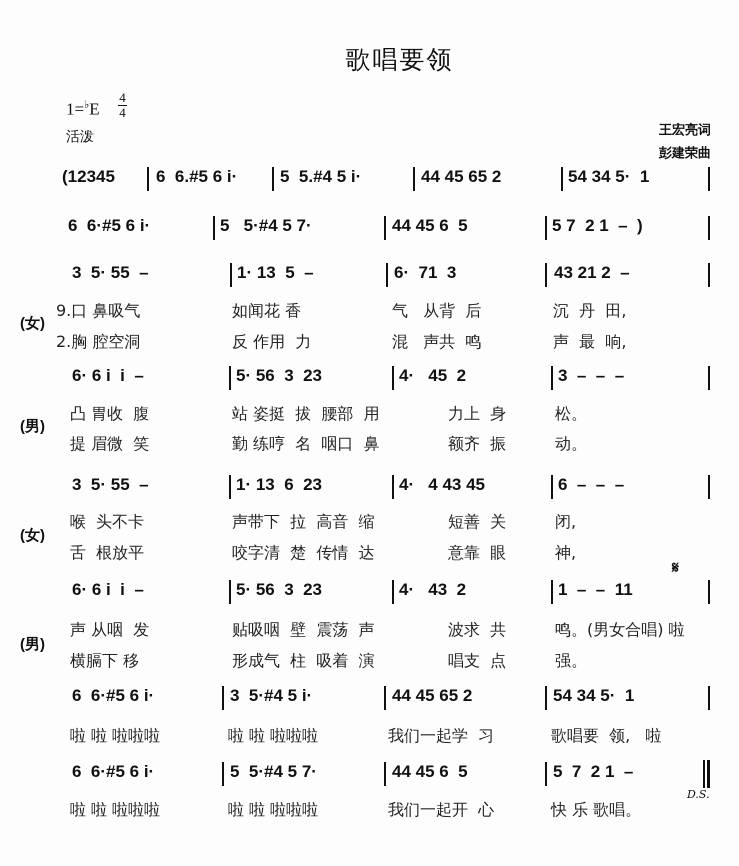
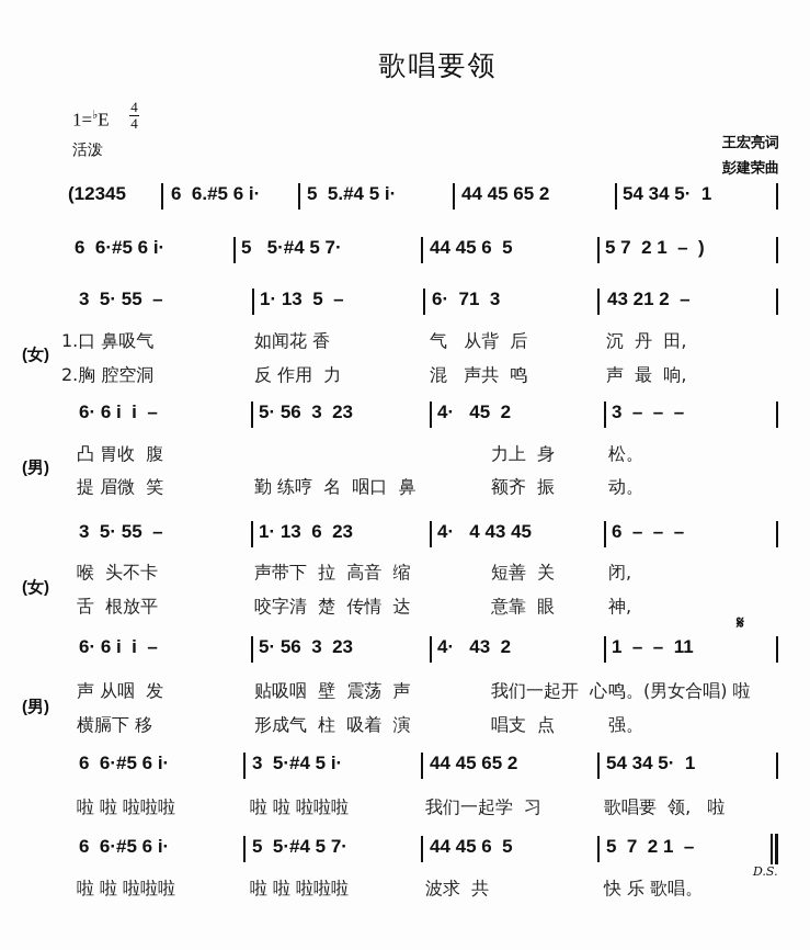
  歌唱要领
  1=♭E
  44
  活泼
  王宏亮词
  彭建荣曲
  (12345
  6 6.#5 6 i·
  5 5.#4 5 i·
  44 45 65 2
  54 34 5· 1
  6 6·#5 6 i·
  5 5·#4 5 7·
  44 45 6 5
  5 7 2 1 – )
  3 5· 55 –
  1· 13 5 –
  6· 71 3
  43 21 2 –
  (女)
- 9.口 鼻吸气
+ 1.口 鼻吸气
  如闻花 香
  气 从背 后
  沉 丹 田,
  2.胸 腔空洞
  反 作用 力
  混 声共 鸣
  声 最 响,
  6· 6 i i –
  5· 56 3 23
  4· 45 2
  3 – – –
  (男)
  凸 胃收 腹
- 站 姿挺 拔 腰部 用
  力上 身
  松。
  提 眉微 笑
  勤 练哼 名 咽口 鼻
  额齐 振
  动。
  3 5· 55 –
  1· 13 6 23
  4· 4 43 45
  6 – – –
  (女)
  喉 头不卡
  声带下 拉 高音 缩
  短善 关
  闭,
  舌 根放平
  咬字清 楚 传情 达
  意靠 眼
  神,
  𝄋
  6· 6 i i –
  5· 56 3 23
  4· 43 2
  1 – – 11
  (男)
  声 从咽 发
  贴吸咽 壁 震荡 声
- 波求 共
+ 我们一起开 心
  鸣。(男女合唱) 啦
  横膈下 移
  形成气 柱 吸着 演
  唱支 点
  强。
  6 6·#5 6 i·
  3 5·#4 5 i·
  44 45 65 2
  54 34 5· 1
  啦 啦 啦啦啦
  啦 啦 啦啦啦
  我们一起学 习
  歌唱要 领, 啦
  6 6·#5 6 i·
  5 5·#4 5 7·
  44 45 6 5
  5 7 2 1 –
  D.S.
  啦 啦 啦啦啦
  啦 啦 啦啦啦
- 我们一起开 心
+ 波求 共
  快 乐 歌唱。
